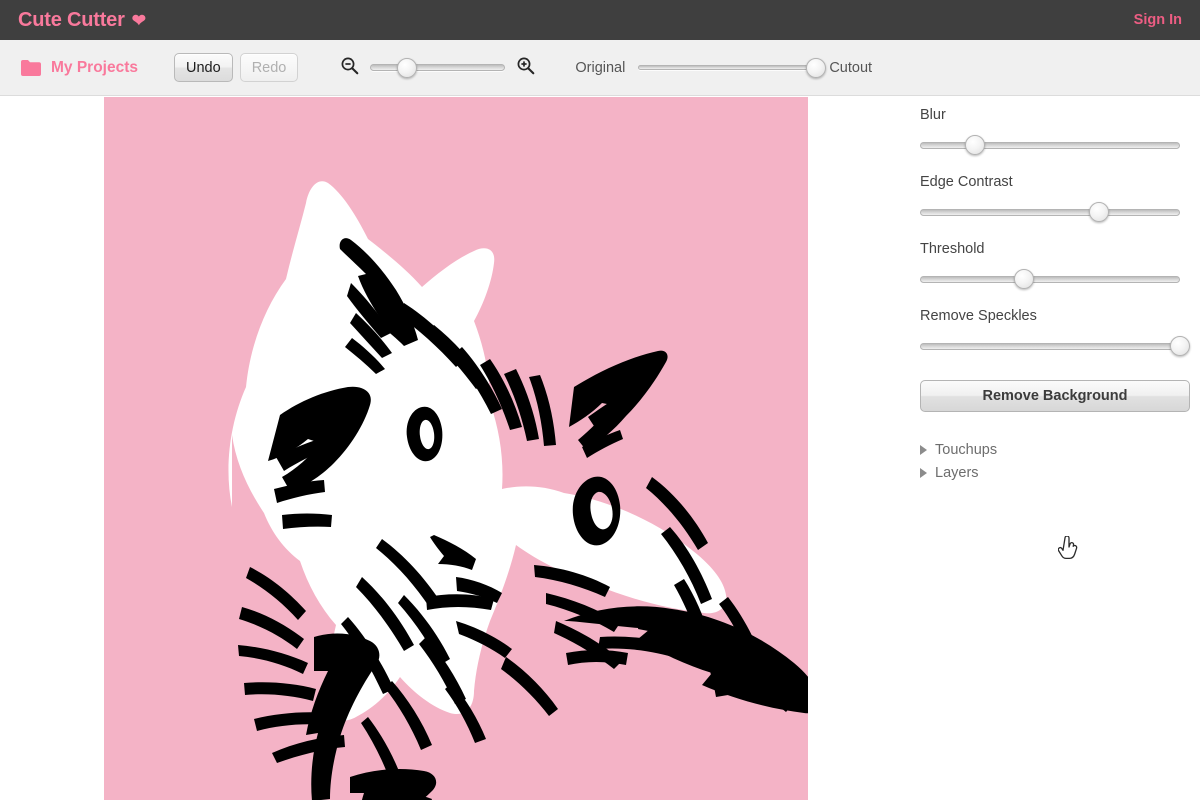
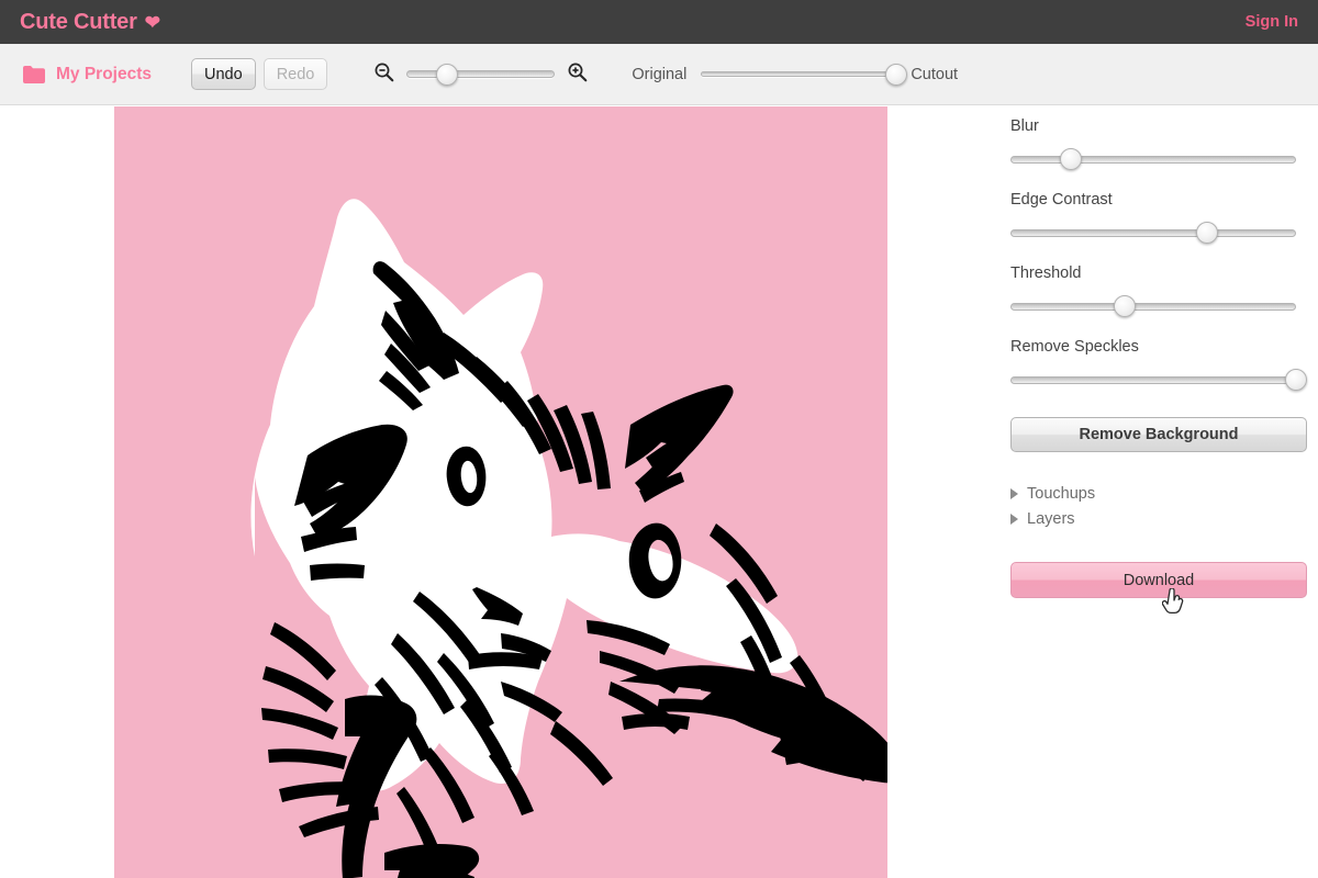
  Cute Cutter
  ❤
  Sign In
  My Projects
  Undo
  Redo
  Original
  Cutout
  Blur
  Edge Contrast
  Threshold
  Remove Speckles
  Remove Background
  Touchups
  Layers
+ Download
